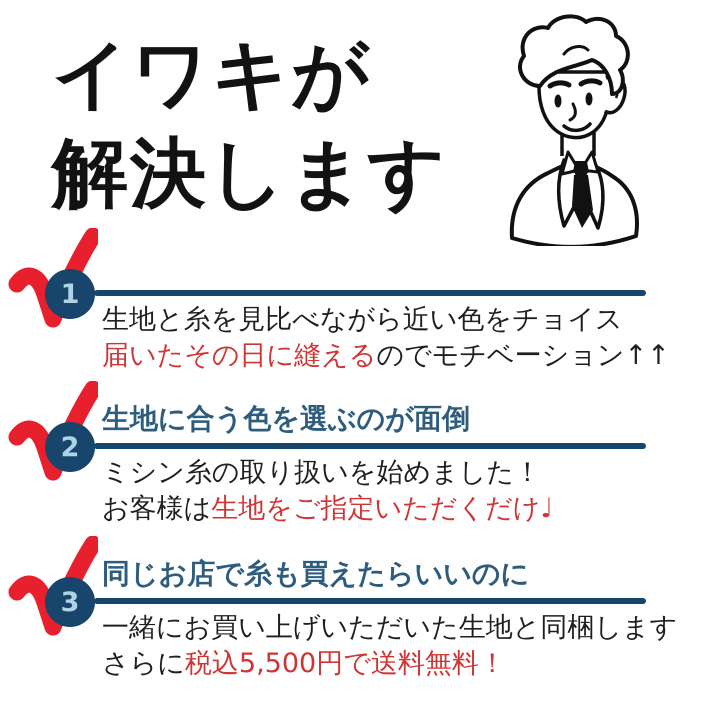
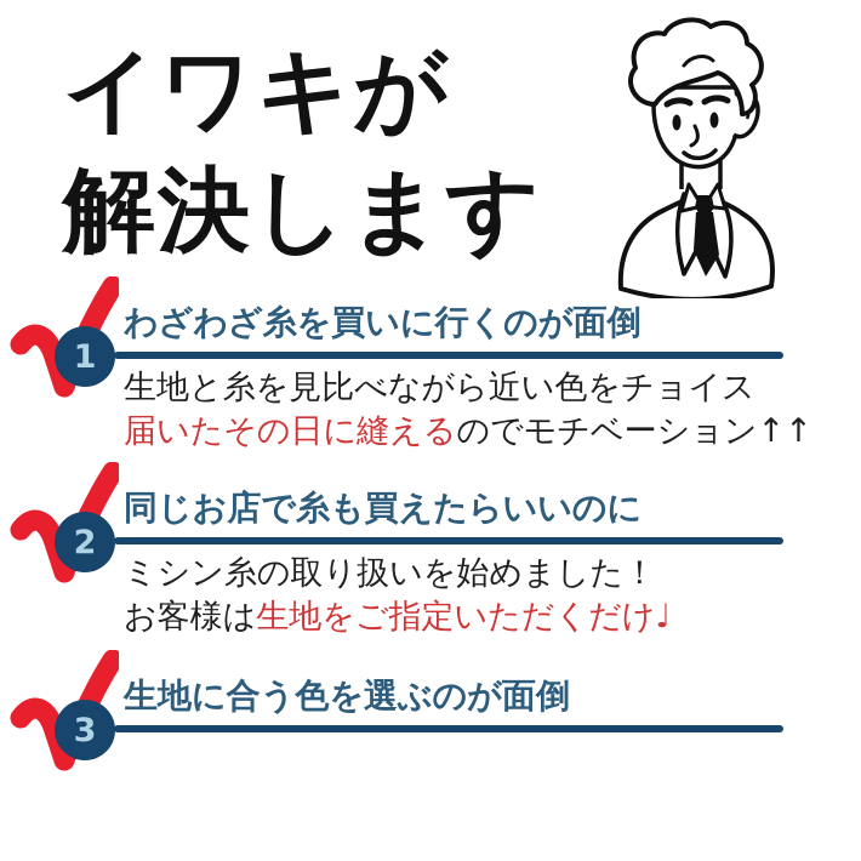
  イワキが
  解決します
  1
+ わざわざ糸を買いに行くのが面倒
  生地と糸を見比べながら近い色をチョイス
  届いたその日に縫えるのでモチベーション↑↑
  2
- 生地に合う色を選ぶのが面倒
+ 同じお店で糸も買えたらいいのに
  ミシン糸の取り扱いを始めました！
  お客様は生地をご指定いただくだけ♩
  3
- 同じお店で糸も買えたらいいのに
+ 生地に合う色を選ぶのが面倒
- 一緒にお買い上げいただいた生地と同梱します
- さらに税込5,500円で送料無料！
